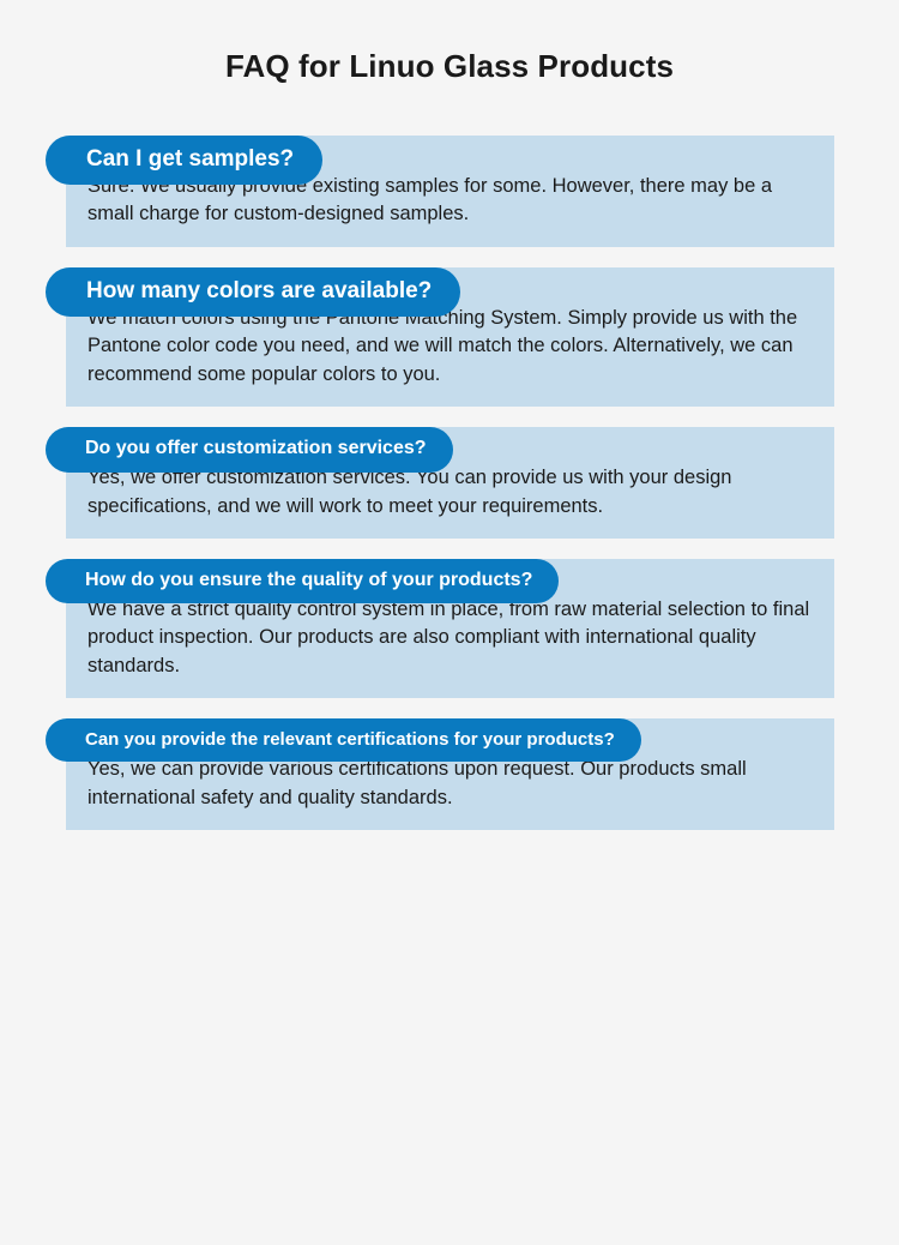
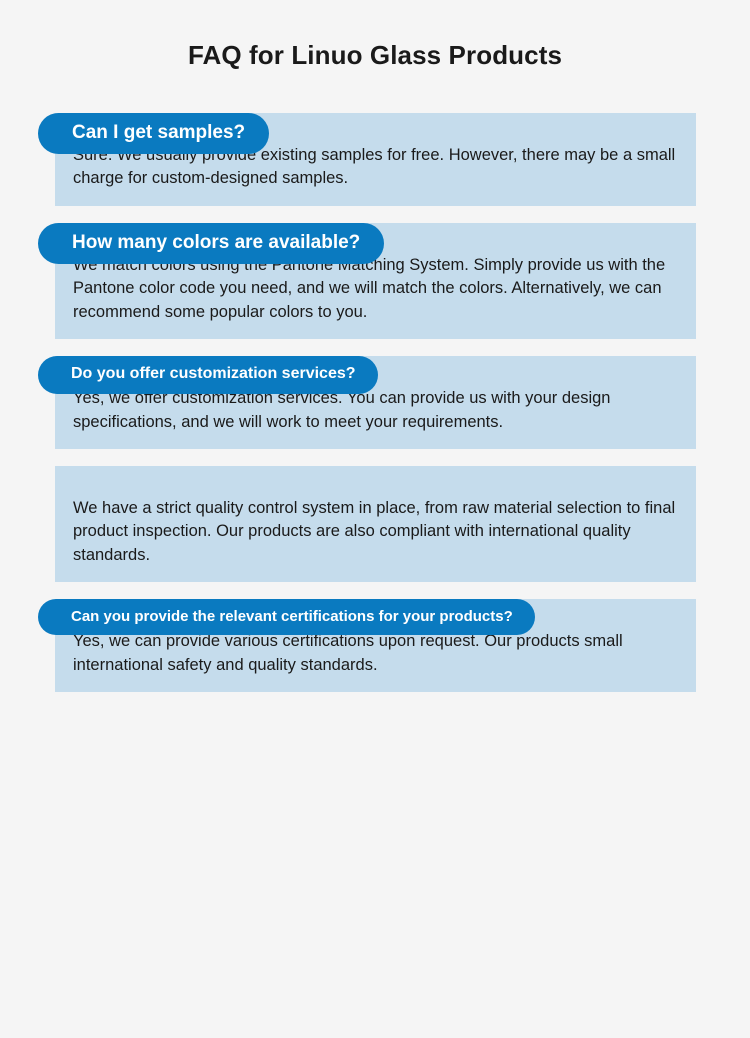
  FAQ for Linuo Glass Products
  Can I get samples?
- Sure. We usually provide existing samples for some. However, there may be a small charge for custom-designed samples.
+ Sure. We usually provide existing samples for free. However, there may be a small charge for custom-designed samples.
  How many colors are available?
  We match colors using the Pantone Matching System. Simply provide us with the Pantone color code you need, and we will match the colors. Alternatively, we can recommend some popular colors to you.
  Do you offer customization services?
  Yes, we offer customization services. You can provide us with your design specifications, and we will work to meet your requirements.
- How do you ensure the quality of your products?
  We have a strict quality control system in place, from raw material selection to final product inspection. Our products are also compliant with international quality standards.
  Can you provide the relevant certifications for your products?
  Yes, we can provide various certifications upon request. Our products small international safety and quality standards.
